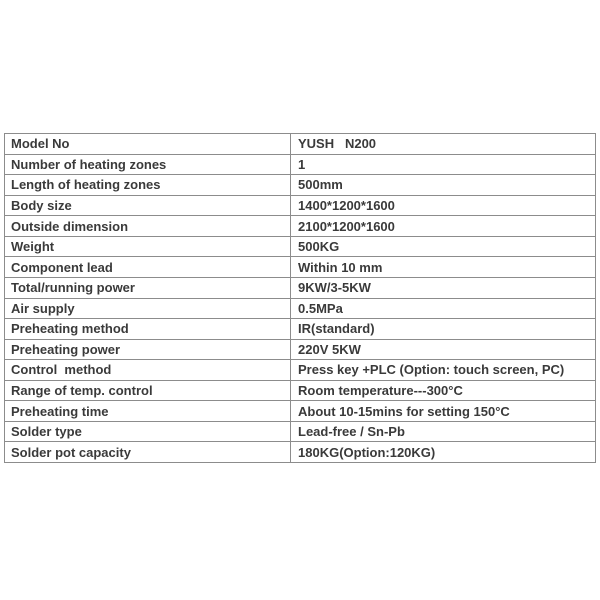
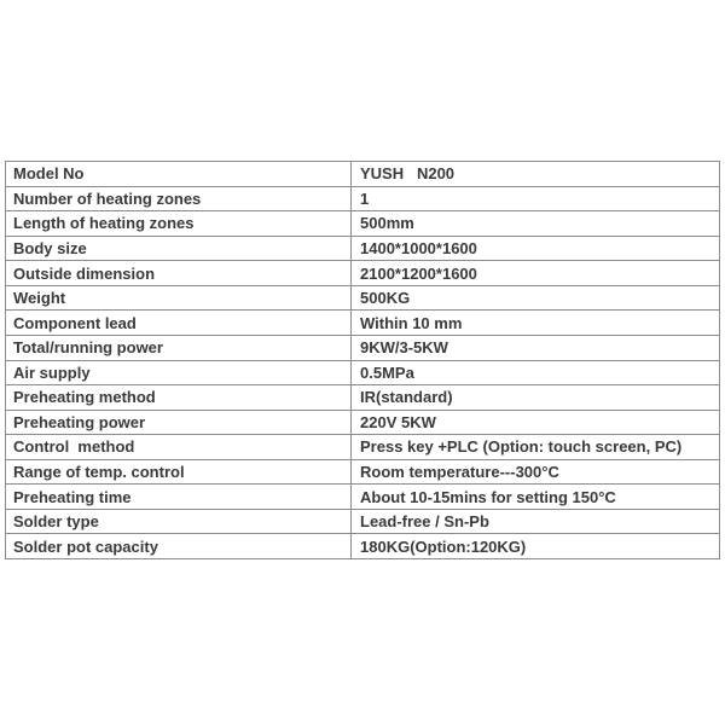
  Model No	YUSH N200
  Number of heating zones	1
  Length of heating zones	500mm
- Body size	1400*1200*1600
+ Body size	1400*1000*1600
  Outside dimension	2100*1200*1600
  Weight	500KG
  Component lead	Within 10 mm
  Total/running power	9KW/3-5KW
  Air supply	0.5MPa
  Preheating method	IR(standard)
  Preheating power	220V 5KW
  Control method	Press key +PLC (Option: touch screen, PC)
  Range of temp. control	Room temperature---300°C
  Preheating time	About 10-15mins for setting 150°C
  Solder type	Lead-free / Sn-Pb
  Solder pot capacity	180KG(Option:120KG)
